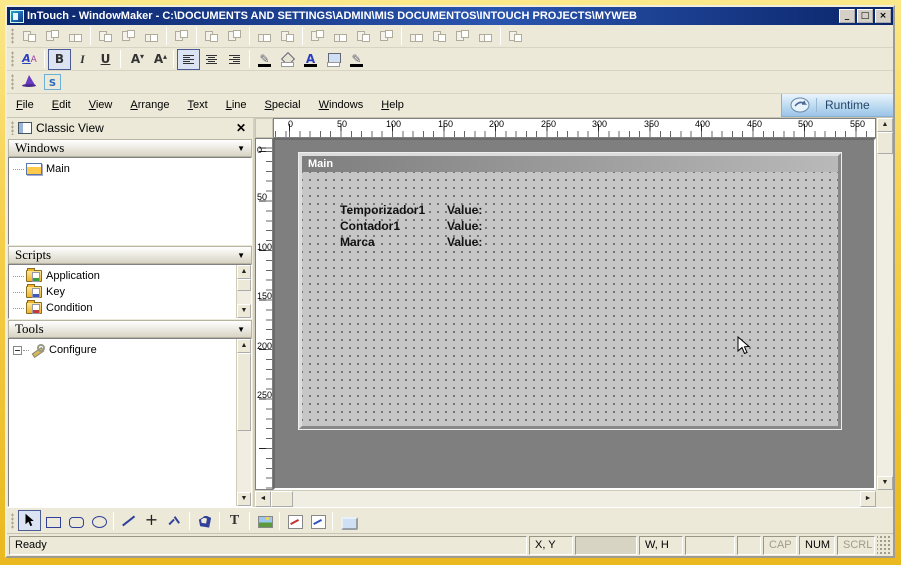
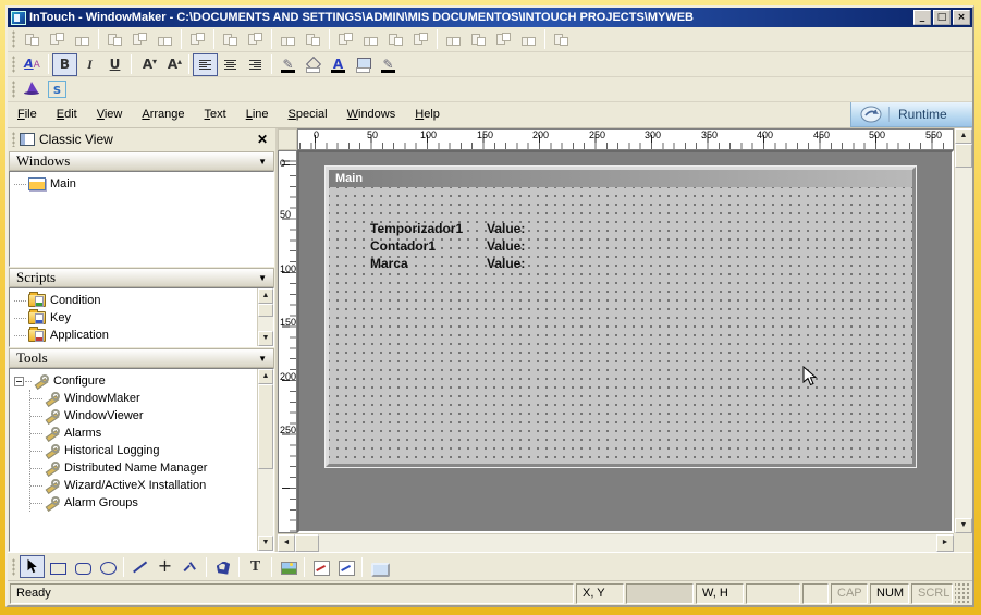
  InTouch - WindowMaker - C:\DOCUMENTS AND SETTINGS\ADMIN\MIS DOCUMENTOS\INTOUCH PROJECTS\MYWEB
  _
  □
  ×
  ▾
  ▴
  File
  Edit
  View
  Arrange
  Text
  Line
  Special
  Windows
  Help
  Runtime
  Classic View
  ✕
  Windows
  ▼
  Main
  Scripts
  ▼
- Application
+ Condition
  Key
- Condition
+ Application
  Tools
  ▼
  Configure
+ WindowMaker
+ WindowViewer
+ Alarms
+ Historical Logging
+ Distributed Name Manager
+ Wizard/ActiveX Installation
+ Alarm Groups
  0
  50
  100
  150
  200
  250
  300
  350
  400
  450
  500
  550
  0
  50
  100
  150
  200
  250
  Main
  Temporizador1
  Value:
  Contador1
  Value:
  Marca
  Value:
  Ready
  X, Y
  W, H
  CAP
  NUM
  SCRL
